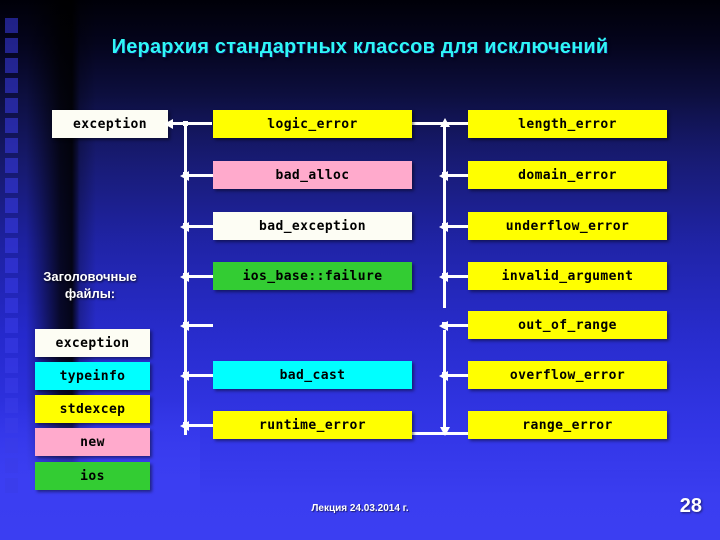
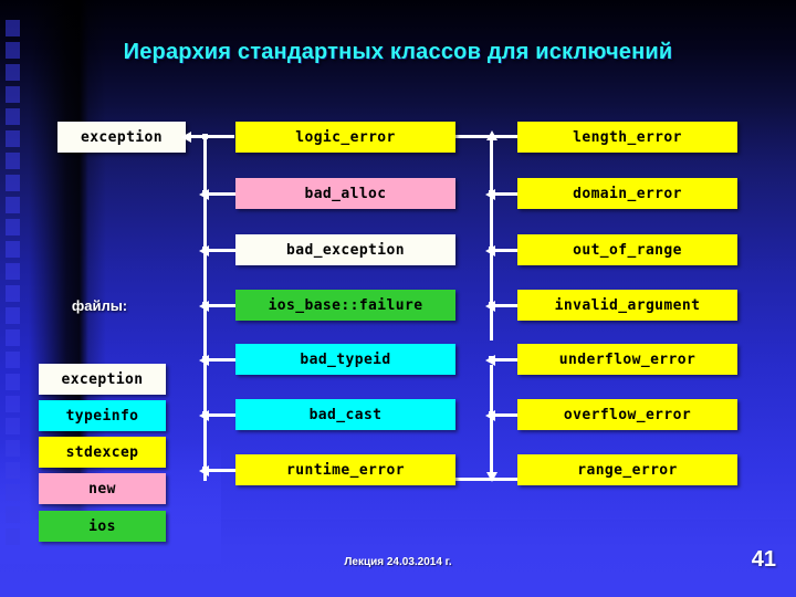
  Иерархия стандартных классов для исключений
  exception
  Лекция 24.03.2014 г.
- 28
+ 41
  logic_error
  bad_alloc
  bad_exception
  ios_base::failure
+ bad_typeid
  bad_cast
  runtime_error
  length_error
  domain_error
- underflow_error
+ out_of_range
  invalid_argument
- out_of_range
+ underflow_error
  overflow_error
  range_error
- Заголовочные
  файлы:
  exception
  typeinfo
  stdexcep
  new
  ios
